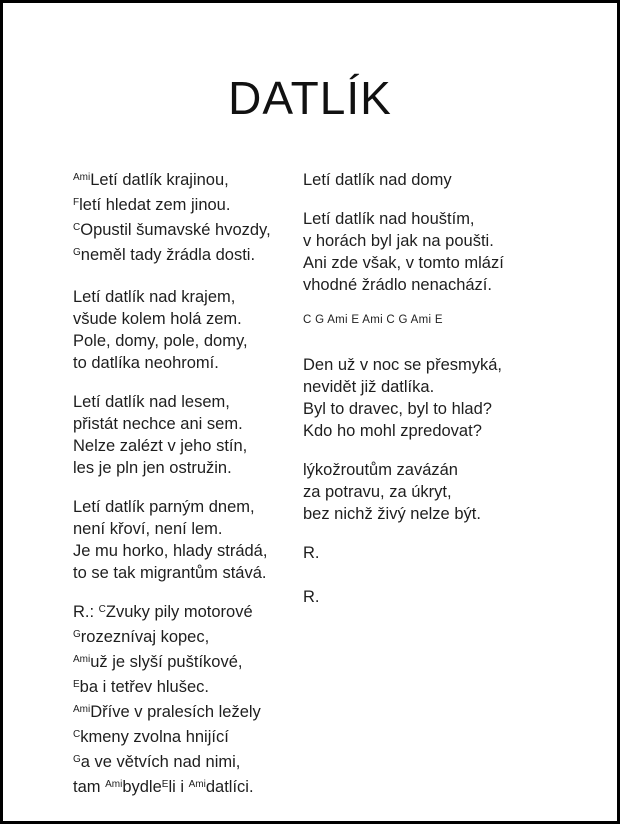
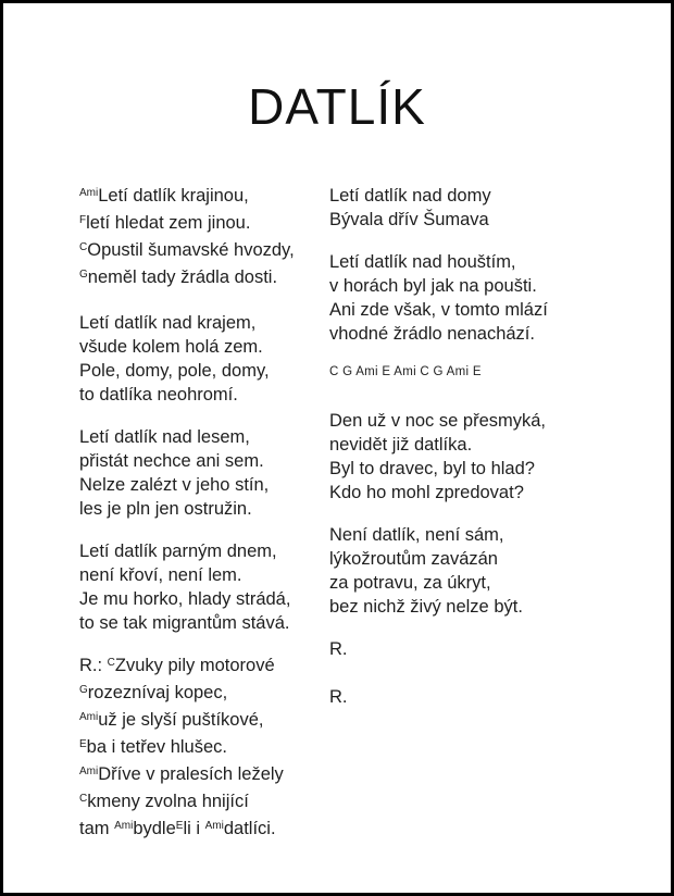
  DATLÍK
  AmiLetí datlík krajinou,
  Fletí hledat zem jinou.
  COpustil šumavské hvozdy,
  Gneměl tady žrádla dosti.
  Letí datlík nad krajem,
  všude kolem holá zem.
  Pole, domy, pole, domy,
  to datlíka neohromí.
  Letí datlík nad lesem,
  přistát nechce ani sem.
  Nelze zalézt v jeho stín,
  les je pln jen ostružin.
  Letí datlík parným dnem,
  není křoví, není lem.
  Je mu horko, hlady strádá,
  to se tak migrantům stává.
  R.: CZvuky pily motorové
  Grozeznívaj kopec,
  Amiuž je slyší puštíkové,
  Eba i tetřev hlušec.
  AmiDříve v pralesích ležely
  Ckmeny zvolna hnijící
- Ga ve větvích nad nimi,
  tam AmibydleEli i Amidatlíci.
  Letí datlík nad domy
+ Bývala dřív Šumava
  Letí datlík nad houštím,
  v horách byl jak na poušti.
  Ani zde však, v tomto mlází
  vhodné žrádlo nenachází.
  C G Ami E Ami C G Ami E
  Den už v noc se přesmyká,
  nevidět již datlíka.
  Byl to dravec, byl to hlad?
  Kdo ho mohl zpredovat?
+ Není datlík, není sám,
  lýkožroutům zavázán
  za potravu, za úkryt,
  bez nichž živý nelze být.
  R.
  R.
